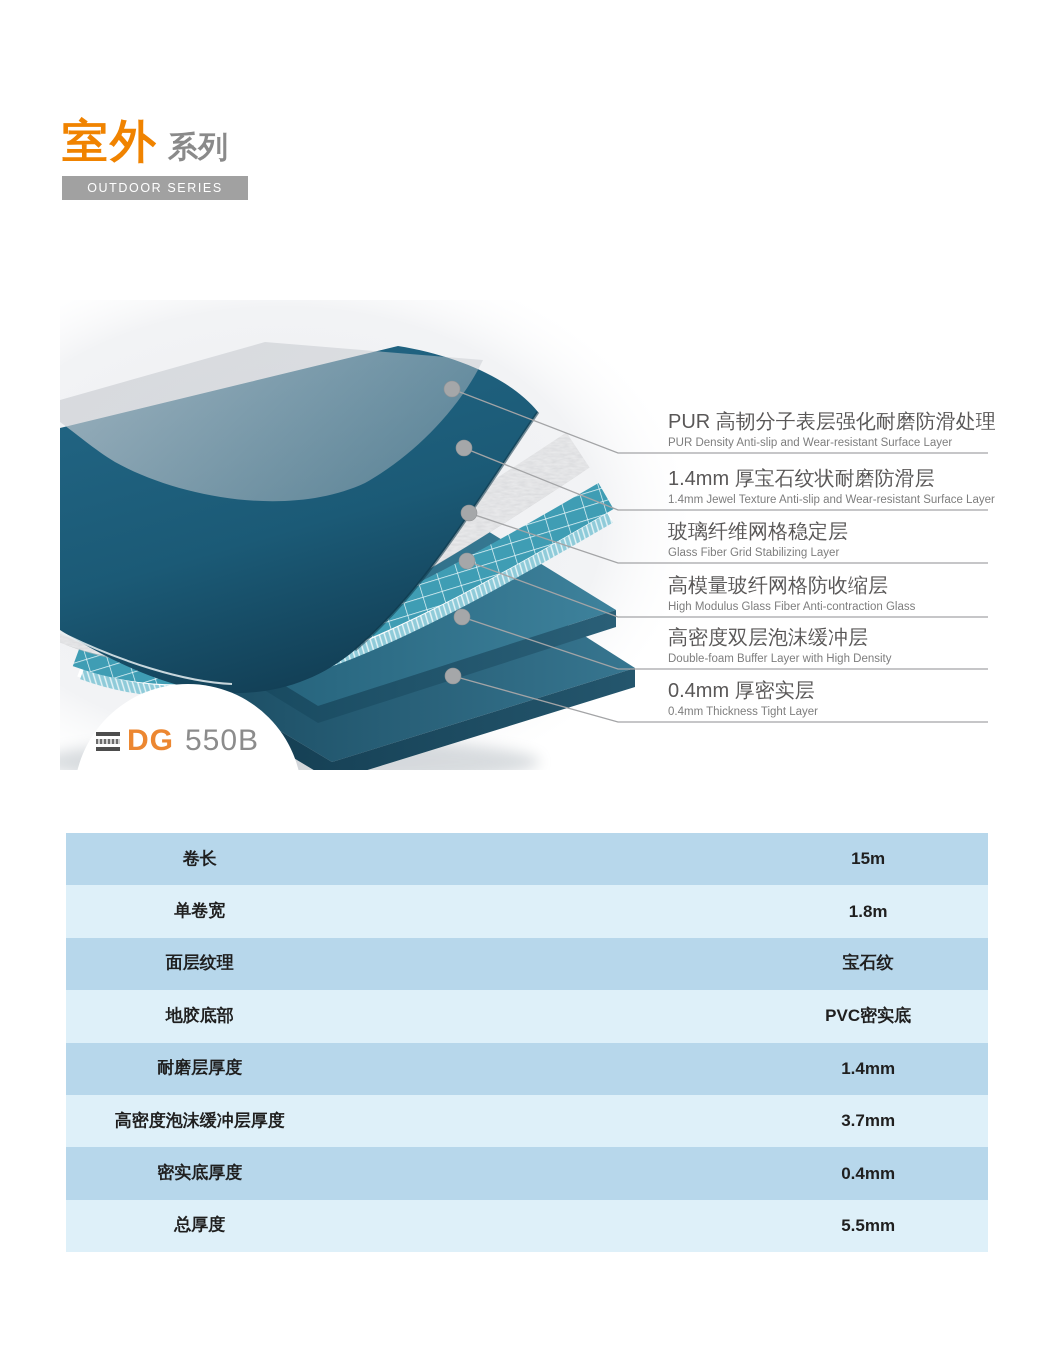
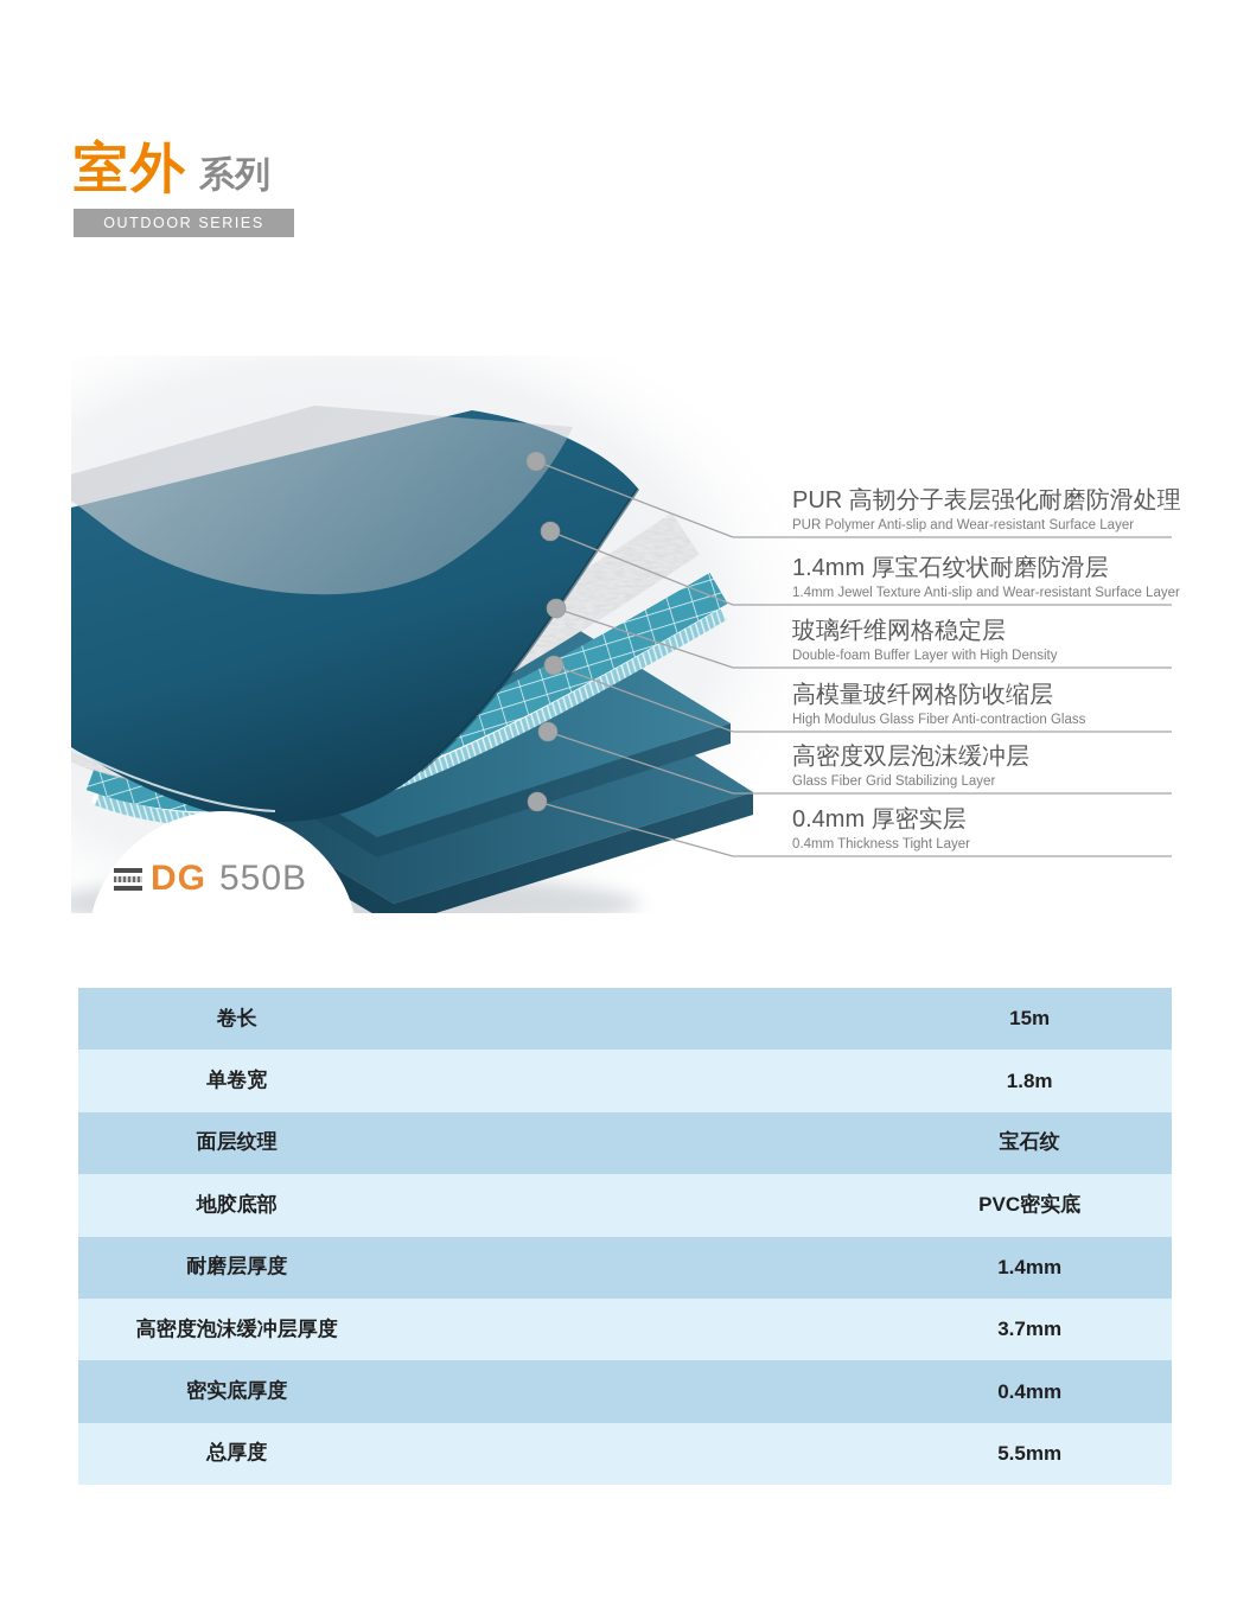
  室外
  系列
  OUTDOOR SERIES
  PUR 高韧分子表层强化耐磨防滑处理
- PUR Density Anti-slip and Wear-resistant Surface Layer
+ PUR Polymer Anti-slip and Wear-resistant Surface Layer
  1.4mm 厚宝石纹状耐磨防滑层
  1.4mm Jewel Texture Anti-slip and Wear-resistant Surface Layer
  玻璃纤维网格稳定层
- Glass Fiber Grid Stabilizing Layer
+ Double-foam Buffer Layer with High Density
  高模量玻纤网格防收缩层
  High Modulus Glass Fiber Anti-contraction Glass
  高密度双层泡沫缓冲层
- Double-foam Buffer Layer with High Density
+ Glass Fiber Grid Stabilizing Layer
  0.4mm 厚密实层
  0.4mm Thickness Tight Layer
  DG
  550B
  卷长
  15m
  单卷宽
  1.8m
  面层纹理
  宝石纹
  地胶底部
  PVC密实底
  耐磨层厚度
  1.4mm
  高密度泡沫缓冲层厚度
  3.7mm
  密实底厚度
  0.4mm
  总厚度
  5.5mm
